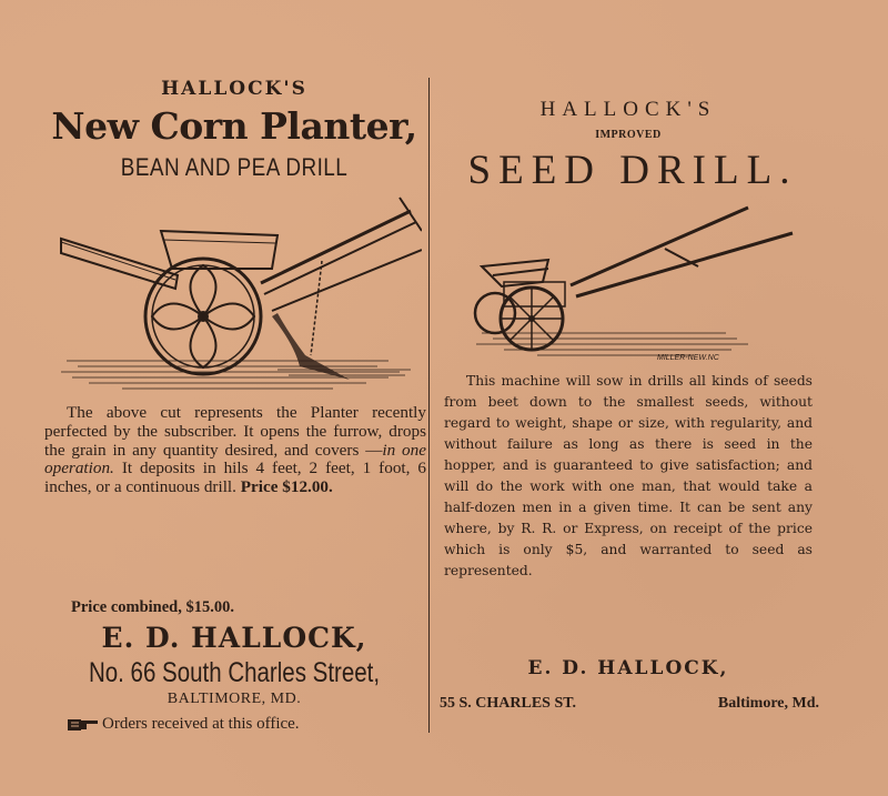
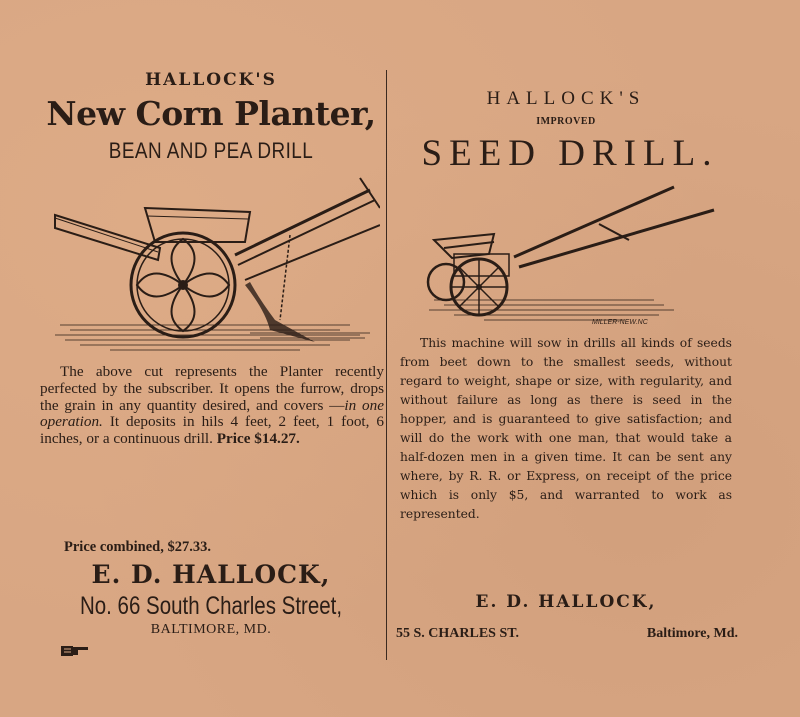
  HALLOCK'S
  New Corn Planter,
  BEAN AND PEA DRILL
- The above cut represents the Planter recently perfected by the subscriber. It opens the furrow, drops the grain in any quantity desired, and covers —in one operation. It deposits in hils 4 feet, 2 feet, 1 foot, 6 inches, or a continuous drill. Price $12.00.
+ The above cut represents the Planter recently perfected by the subscriber. It opens the furrow, drops the grain in any quantity desired, and covers —in one operation. It deposits in hils 4 feet, 2 feet, 1 foot, 6 inches, or a continuous drill. Price $14.27.
- Price combined, $15.00.
+ Price combined, $27.33.
  E. D. HALLOCK,
  No. 66 South Charles Street,
  BALTIMORE, MD.
- Orders received at this office.
  HALLOCK'S
  IMPROVED
  SEED DRILL.
- This machine will sow in drills all kinds of seeds from beet down to the smallest seeds, without regard to weight, shape or size, with regularity, and without failure as long as there is seed in the hopper, and is guaranteed to give satisfaction; and will do the work with one man, that would take a half-dozen men in a given time. It can be sent any where, by R. R. or Express, on receipt of the price which is only $5, and warranted to seed as represented.
+ This machine will sow in drills all kinds of seeds from beet down to the smallest seeds, without regard to weight, shape or size, with regularity, and without failure as long as there is seed in the hopper, and is guaranteed to give satisfaction; and will do the work with one man, that would take a half-dozen men in a given time. It can be sent any where, by R. R. or Express, on receipt of the price which is only $5, and warranted to work as represented.
  E. D. HALLOCK,
  55 S. CHARLES ST.
  Baltimore, Md.
